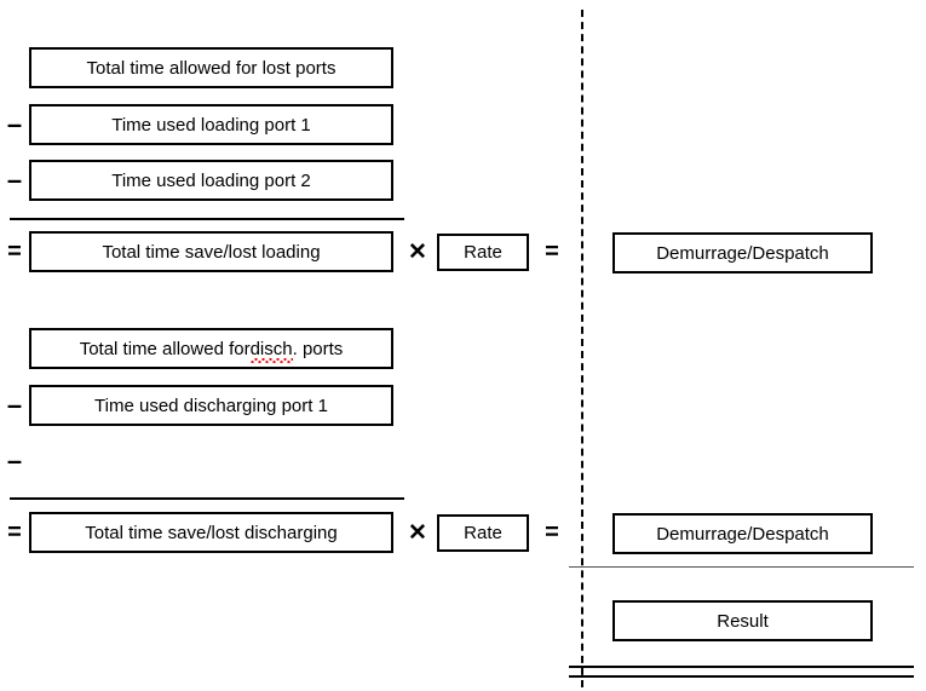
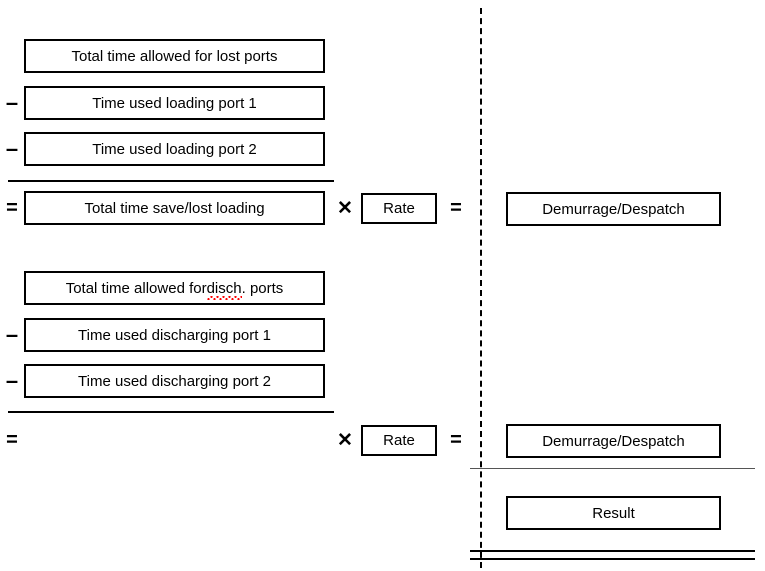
  Total time allowed for lost ports
  –
  Time used loading port 1
  –
  Time used loading port 2
  =
  Total time save/lost loading
  ✕
  Rate
  =
  Demurrage/Despatch
  Total time allowed for
  disch
  . ports
  –
  Time used discharging port 1
  –
+ Time used discharging port 2
  =
- Total time save/lost discharging
  ✕
  Rate
  =
  Demurrage/Despatch
  Result
